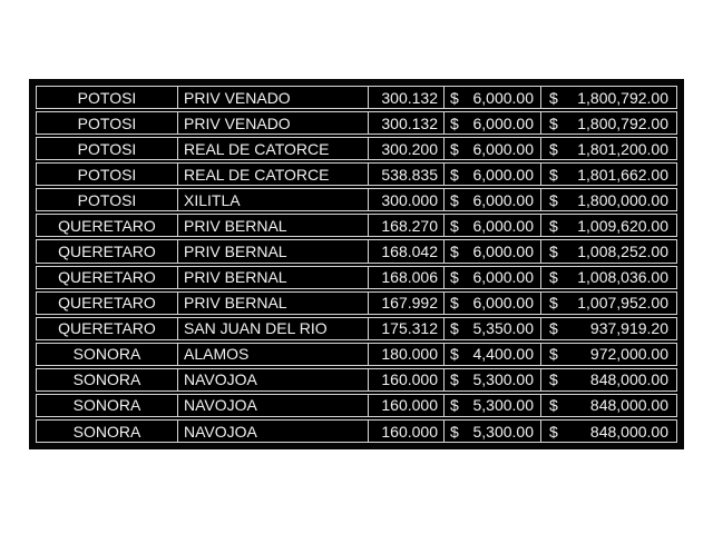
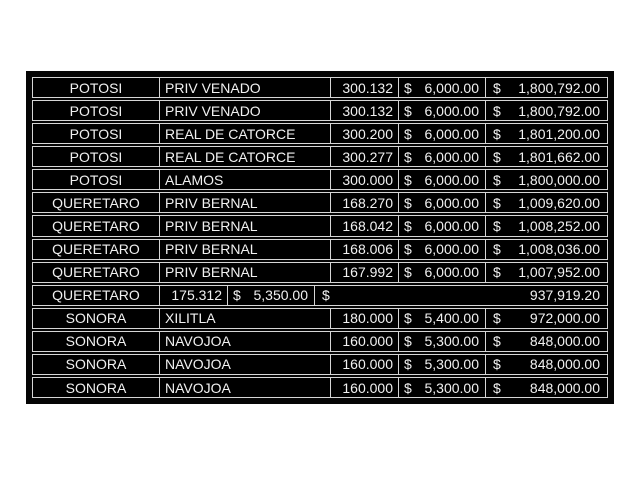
  POTOSI
  PRIV VENADO
  300.132
  $
  6,000.00
  $
  1,800,792.00
  POTOSI
  PRIV VENADO
  300.132
  $
  6,000.00
  $
  1,800,792.00
  POTOSI
  REAL DE CATORCE
  300.200
  $
  6,000.00
  $
  1,801,200.00
  POTOSI
  REAL DE CATORCE
- 538.835
+ 300.277
  $
  6,000.00
  $
  1,801,662.00
  POTOSI
- XILITLA
+ ALAMOS
  300.000
  $
  6,000.00
  $
  1,800,000.00
  QUERETARO
  PRIV BERNAL
  168.270
  $
  6,000.00
  $
  1,009,620.00
  QUERETARO
  PRIV BERNAL
  168.042
  $
  6,000.00
  $
  1,008,252.00
  QUERETARO
  PRIV BERNAL
  168.006
  $
  6,000.00
  $
  1,008,036.00
  QUERETARO
  PRIV BERNAL
  167.992
  $
  6,000.00
  $
  1,007,952.00
  QUERETARO
- SAN JUAN DEL RIO
  175.312
  $
  5,350.00
  $
  937,919.20
  SONORA
- ALAMOS
+ XILITLA
  180.000
  $
- 4,400.00
+ 5,400.00
  $
  972,000.00
  SONORA
  NAVOJOA
  160.000
  $
  5,300.00
  $
  848,000.00
  SONORA
  NAVOJOA
  160.000
  $
  5,300.00
  $
  848,000.00
  SONORA
  NAVOJOA
  160.000
  $
  5,300.00
  $
  848,000.00
